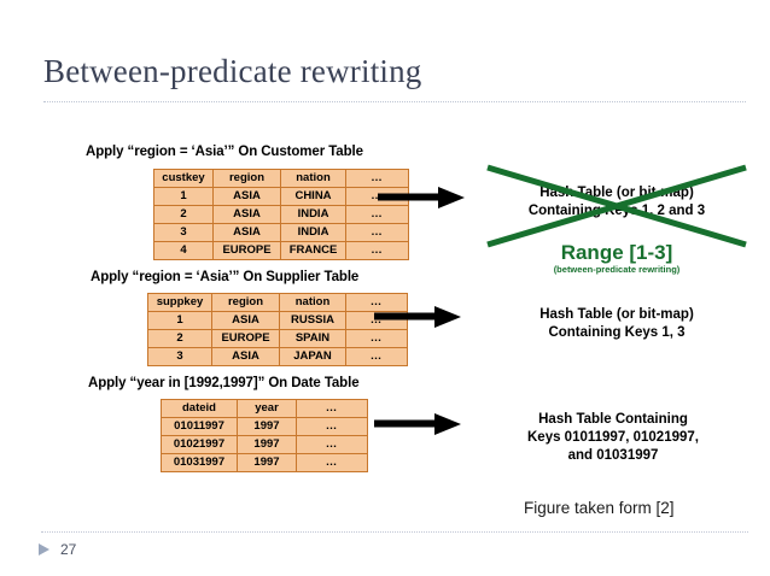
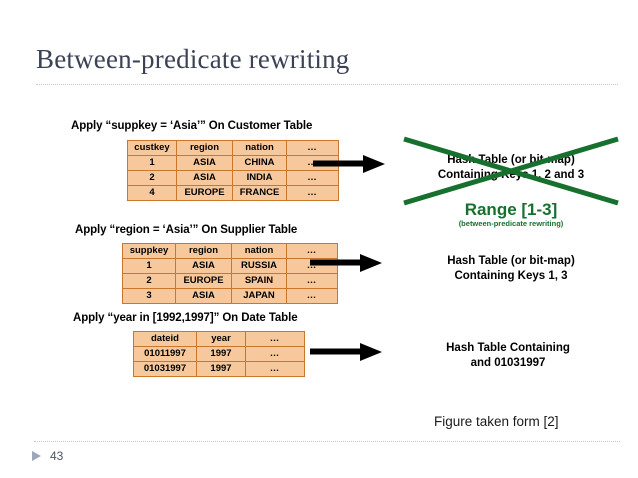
  Between-predicate rewriting
- Apply “region = ‘Asia’” On Customer Table
+ Apply “suppkey = ‘Asia’” On Customer Table
  custkey	region	nation	…
  1	ASIA	CHINA	…
  2	ASIA	INDIA	…
- 3	ASIA	INDIA	…
  4	EUROPE	FRANCE	…
  Hasable (or biap)
  Containine 1, 2 and 3
  Range [1-3]
  (between-predicate rewriting)
  Apply “region = ‘Asia’” On Supplier Table
  suppkey	region	nation	…
  1	ASIA	RUSSIA
  2	EUROPE	SPAIN	…
  3	ASIA	JAPAN	…
  Hash Table (or bit-map)
  Containing Keys 1, 3
  Apply “year in [1992,1997]” On Date Table
  dateid	year	…
  01011997	1997	…
- 01021997	1997	…
  01031997	1997	…
  Hash Table Containing
- Keys 01011997, 01021997,
  and 01031997
  Figure taken form [2]
- 27
+ 43
